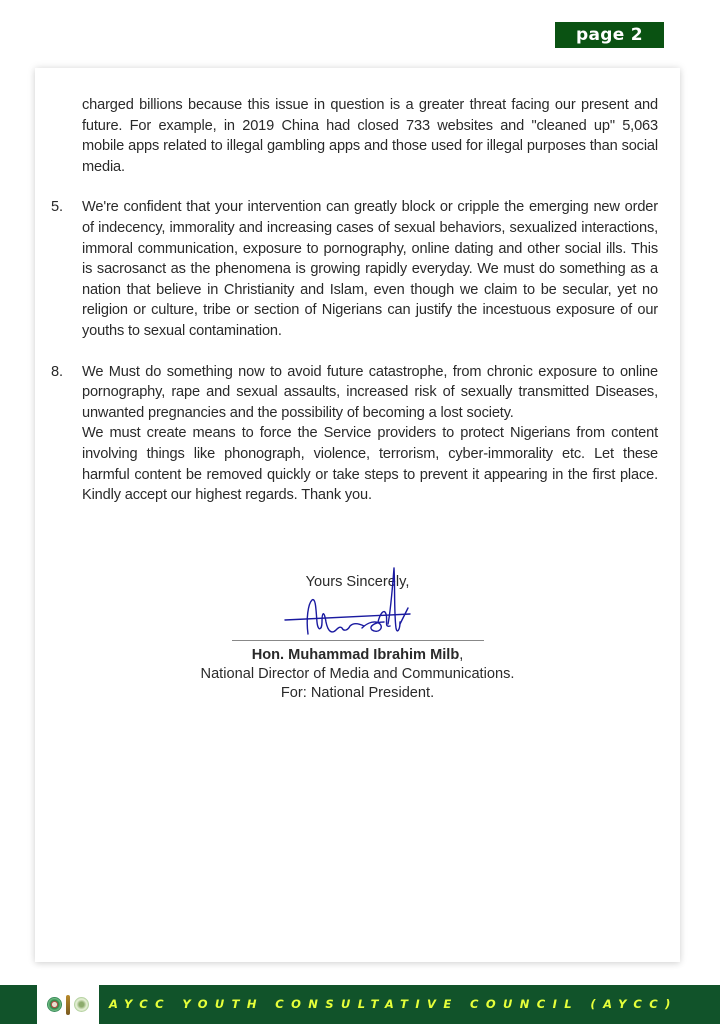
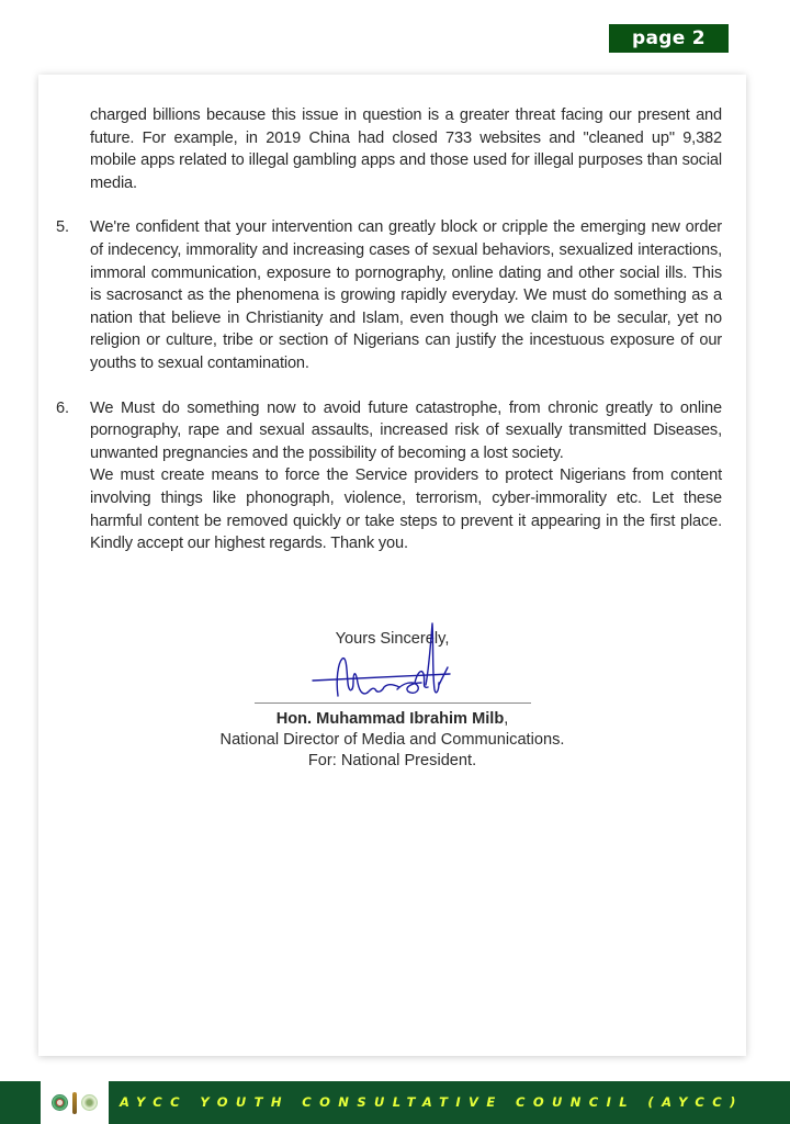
  page 2
- charged billions because this issue in question is a greater threat facing our present and future. For example, in 2019 China had closed 733 websites and "cleaned up" 5,063 mobile apps related to illegal gambling apps and those used for illegal purposes than social media.
+ charged billions because this issue in question is a greater threat facing our present and future. For example, in 2019 China had closed 733 websites and "cleaned up" 9,382 mobile apps related to illegal gambling apps and those used for illegal purposes than social media.
  5.
  We're confident that your intervention can greatly block or cripple the emerging new order of indecency, immorality and increasing cases of sexual behaviors, sexualized interactions, immoral communication, exposure to pornography, online dating and other social ills. This is sacrosanct as the phenomena is growing rapidly everyday. We must do something as a nation that believe in Christianity and Islam, even though we claim to be secular, yet no religion or culture, tribe or section of Nigerians can justify the incestuous exposure of our youths to sexual contamination.
- 8.
+ 6.
- We Must do something now to avoid future catastrophe, from chronic exposure to online pornography, rape and sexual assaults, increased risk of sexually transmitted Diseases, unwanted pregnancies and the possibility of becoming a lost society.
+ We Must do something now to avoid future catastrophe, from chronic greatly to online pornography, rape and sexual assaults, increased risk of sexually transmitted Diseases, unwanted pregnancies and the possibility of becoming a lost society.
  We must create means to force the Service providers to protect Nigerians from content involving things like phonograph, violence, terrorism, cyber-immorality etc. Let these harmful content be removed quickly or take steps to prevent it appearing in the first place. Kindly accept our highest regards. Thank you.
  Yours Sincerely,
  Hon. Muhammad Ibrahim Milb,
  National Director of Media and Communications.
  For: National President.
  AYCC YOUTH CONSULTATIVE COUNCIL (AYCC)
